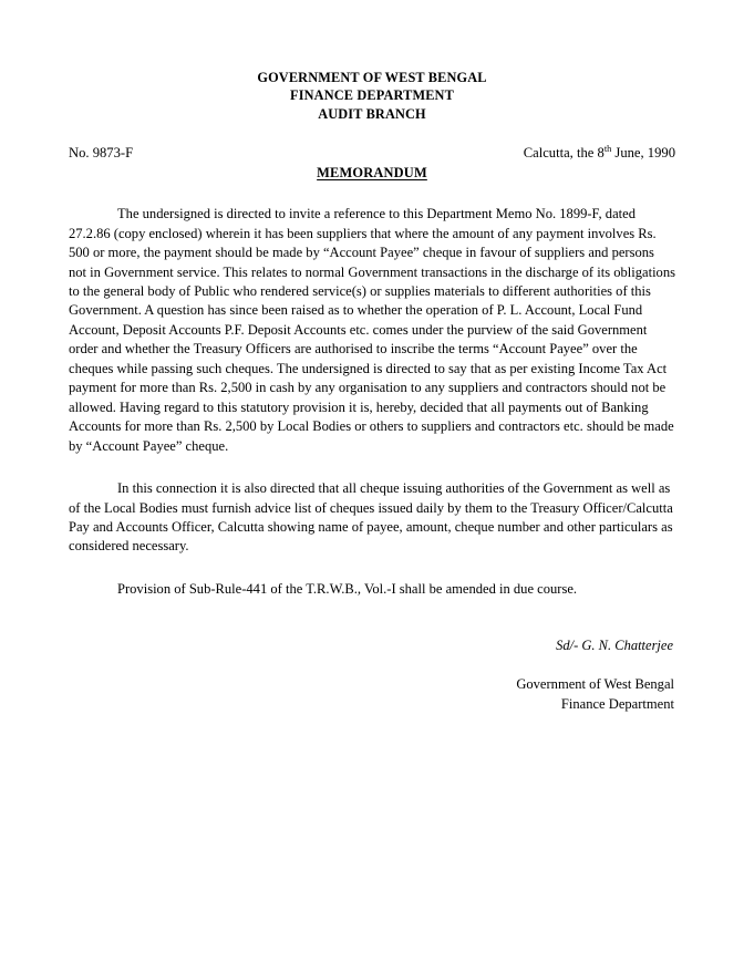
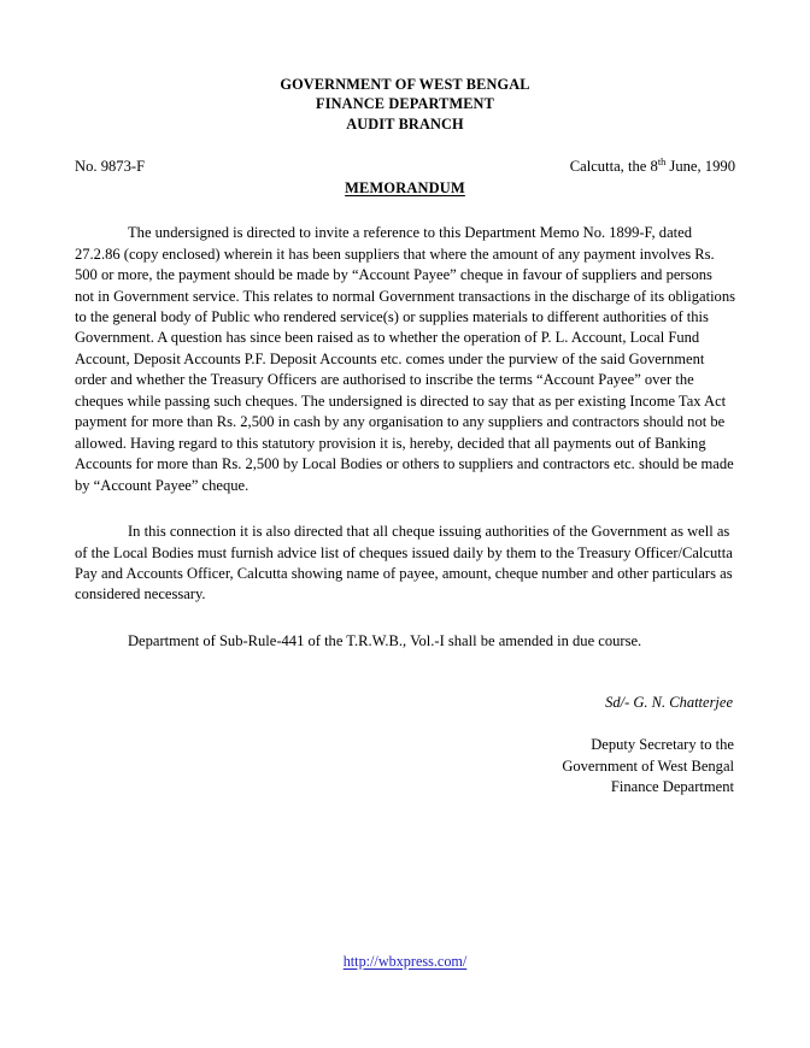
  GOVERNMENT OF WEST BENGAL
  FINANCE DEPARTMENT
  AUDIT BRANCH
  No. 9873-F
  Calcutta, the 8th June, 1990
  MEMORANDUM
  The undersigned is directed to invite a reference to this Department Memo No. 1899-F, dated 27.2.86 (copy enclosed) wherein it has been suppliers that where the amount of any payment involves Rs. 500 or more, the payment should be made by “Account Payee” cheque in favour of suppliers and persons not in Government service. This relates to normal Government transactions in the discharge of its obligations to the general body of Public who rendered service(s) or supplies materials to different authorities of this Government. A question has since been raised as to whether the operation of P. L. Account, Local Fund Account, Deposit Accounts P.F. Deposit Accounts etc. comes under the purview of the said Government order and whether the Treasury Officers are authorised to inscribe the terms “Account Payee” over the cheques while passing such cheques. The undersigned is directed to say that as per existing Income Tax Act payment for more than Rs. 2,500 in cash by any organisation to any suppliers and contractors should not be allowed. Having regard to this statutory provision it is, hereby, decided that all payments out of Banking Accounts for more than Rs. 2,500 by Local Bodies or others to suppliers and contractors etc. should be made by “Account Payee” cheque.
  In this connection it is also directed that all cheque issuing authorities of the Government as well as of the Local Bodies must furnish advice list of cheques issued daily by them to the Treasury Officer/Calcutta Pay and Accounts Officer, Calcutta showing name of payee, amount, cheque number and other particulars as considered necessary.
- Provision of Sub-Rule-441 of the T.R.W.B., Vol.-I shall be amended in due course.
+ Department of Sub-Rule-441 of the T.R.W.B., Vol.-I shall be amended in due course.
  Sd/- G. N. Chatterjee
+ Deputy Secretary to the
  Government of West Bengal
  Finance Department
+ http://wbxpress.com/
